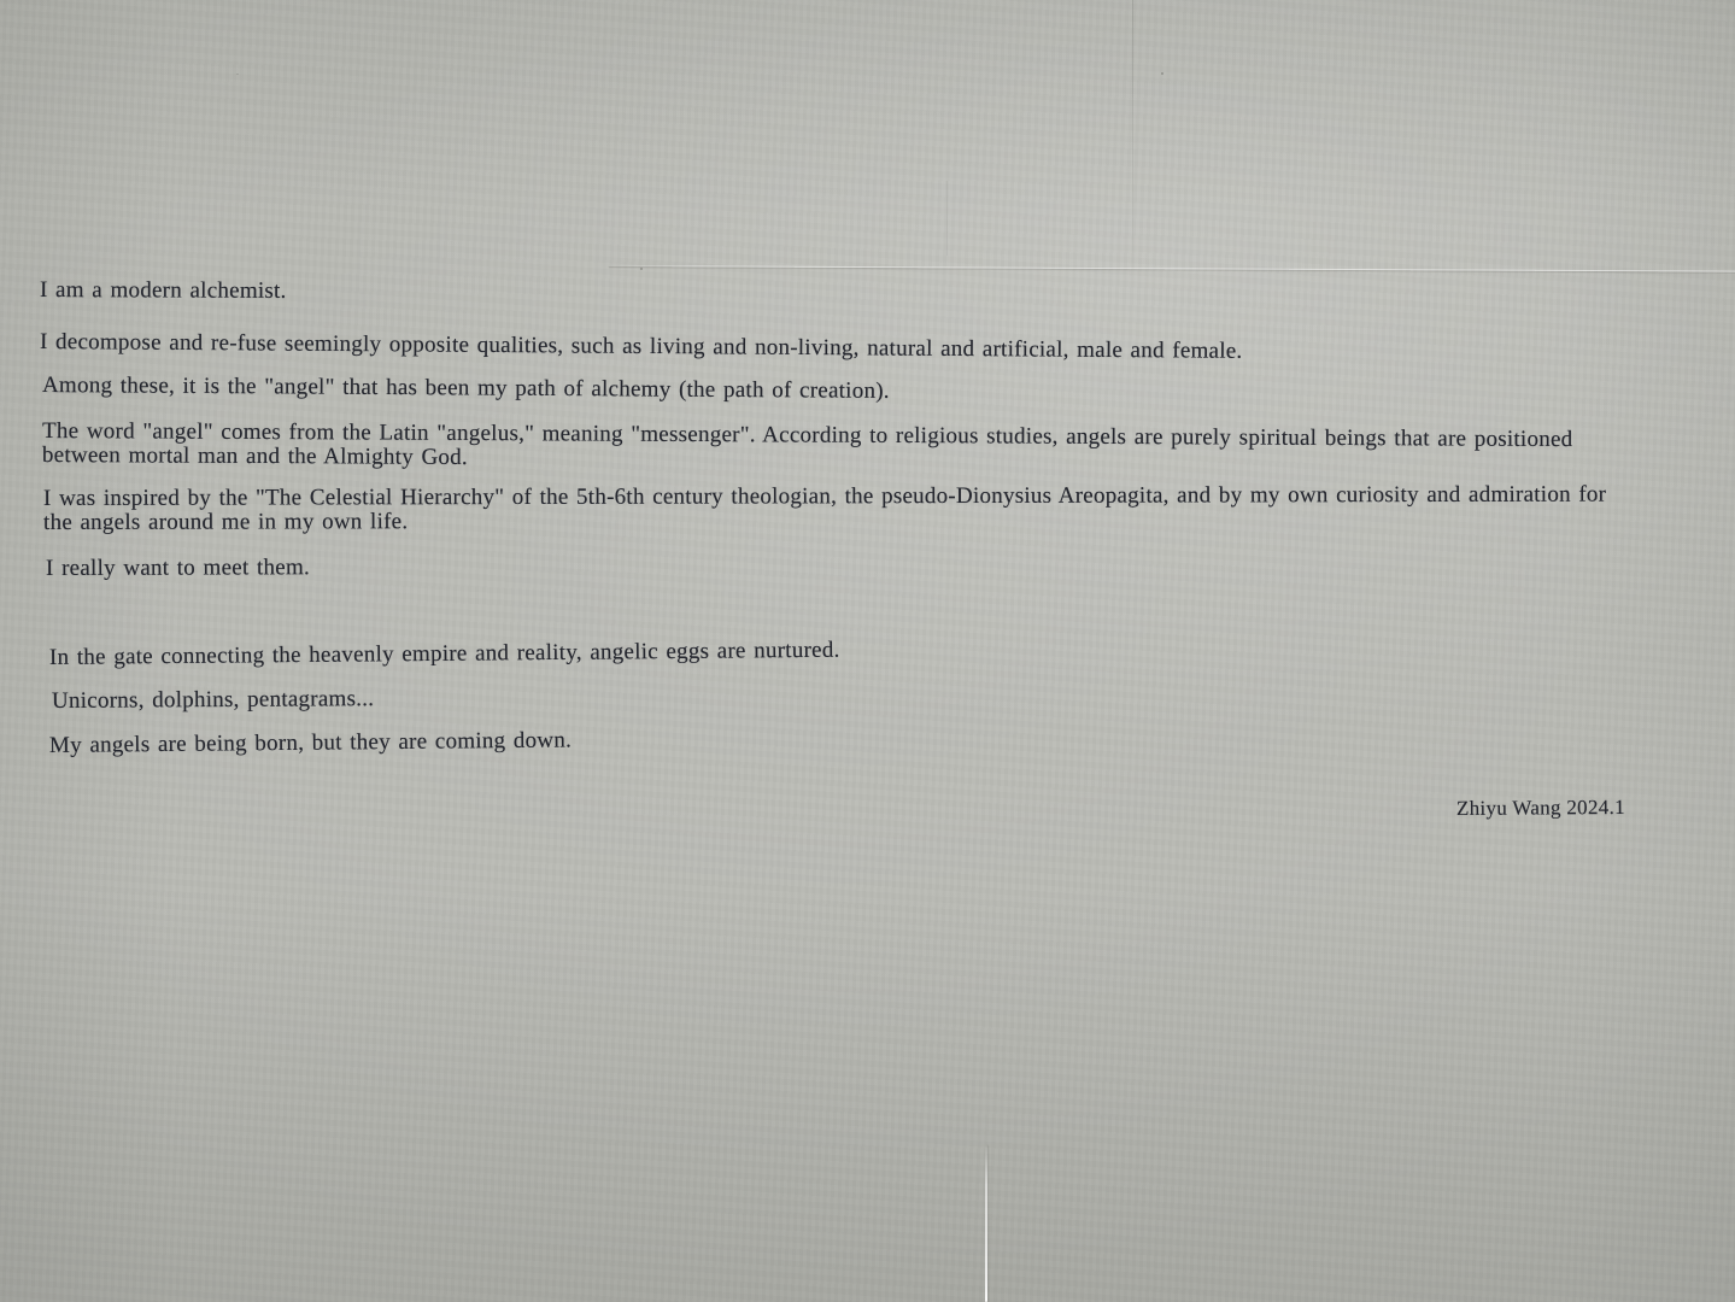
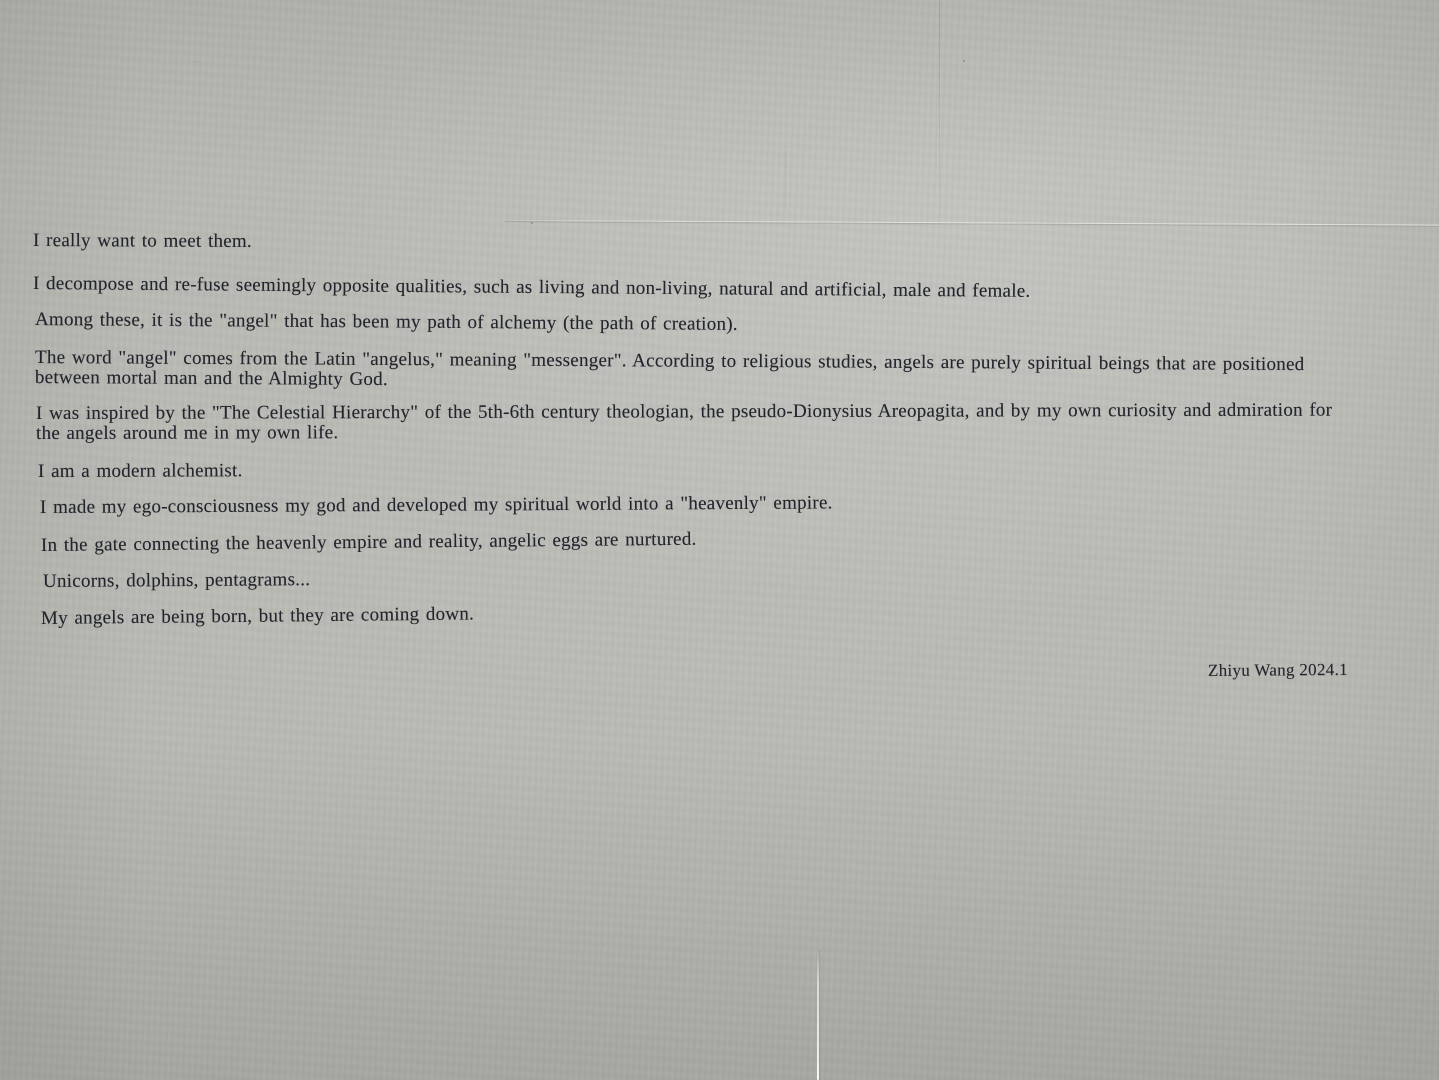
- I am a modern alchemist.
+ I really want to meet them.
  I decompose and re-fuse seemingly opposite qualities, such as living and non-living, natural and artificial, male and female.
  Among these, it is the "angel" that has been my path of alchemy (the path of creation).
  The word "angel" comes from the Latin "angelus," meaning "messenger". According to religious studies, angels are purely spiritual beings that are positioned
  between mortal man and the Almighty God.
  I was inspired by the "The Celestial Hierarchy" of the 5th-6th century theologian, the pseudo-Dionysius Areopagita, and by my own curiosity and admiration for
  the angels around me in my own life.
- I really want to meet them.
+ I am a modern alchemist.
+ I made my ego-consciousness my god and developed my spiritual world into a "heavenly" empire.
  In the gate connecting the heavenly empire and reality, angelic eggs are nurtured.
  Unicorns, dolphins, pentagrams...
  My angels are being born, but they are coming down.
  Zhiyu Wang 2024.1
